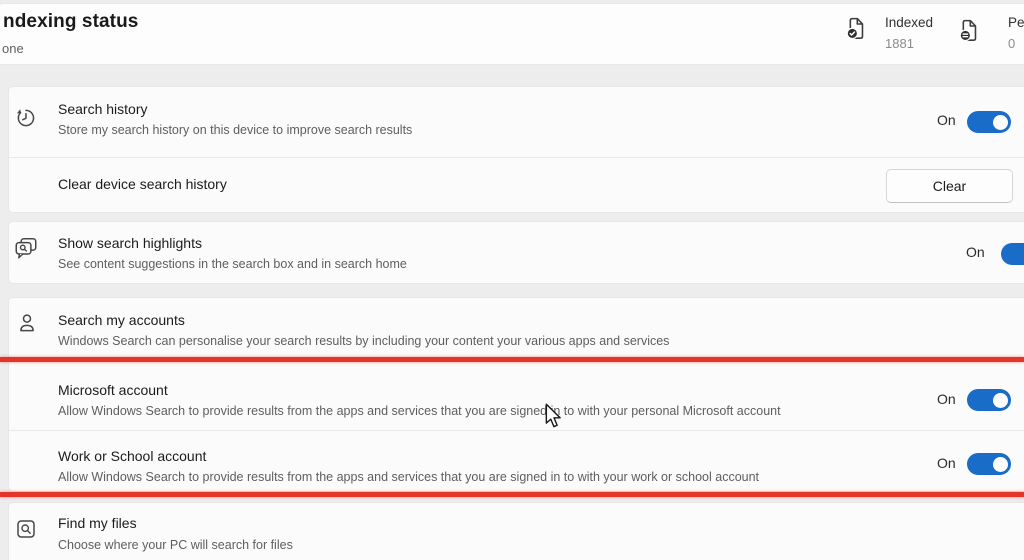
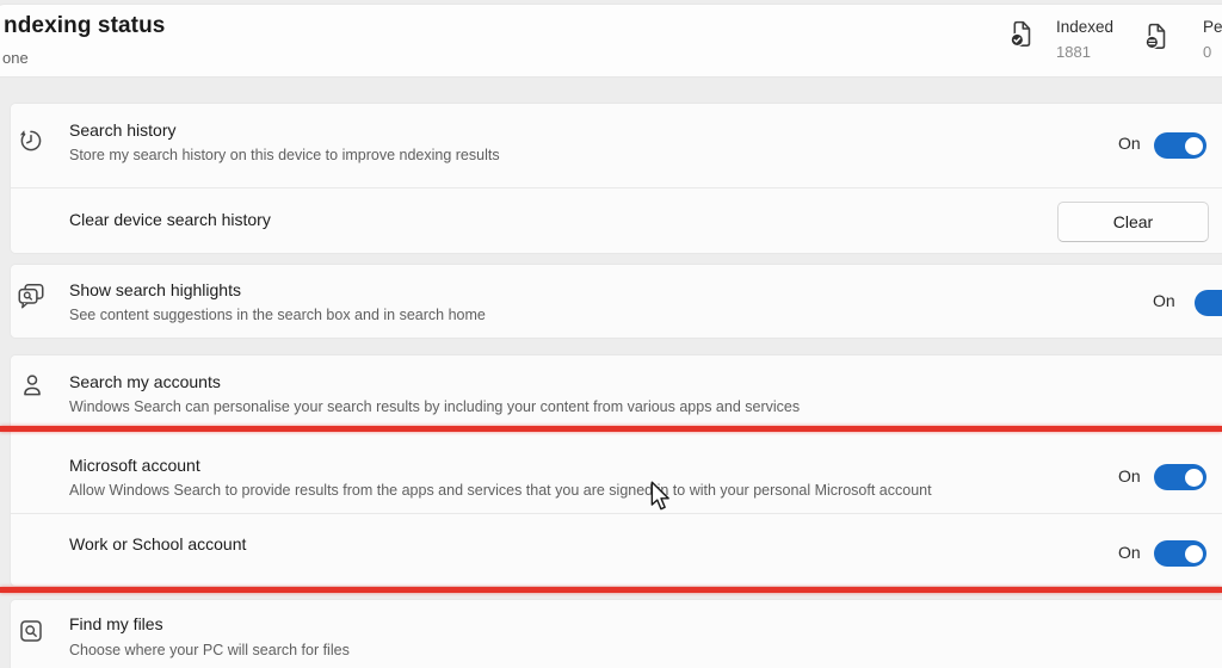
  ndexing status
  one
  Indexed
  1881
  0
  Search history
- Store my search history on this device to improve search results
+ Store my search history on this device to improve ndexing results
  On
  Clear device search history
  Clear
  Show search highlights
  See content suggestions in the search box and in search home
  On
  Search my accounts
- Windows Search can personalise your search results by including your content your various apps and services
+ Windows Search can personalise your search results by including your content from various apps and services
  Microsoft account
  Allow Windows Search to provide results from the apps and services that you are signedn to with your personal Microsoft account
  On
  Work or School account
- Allow Windows Search to provide results from the apps and services that you are signed in to with your work or school account
  On
  Find my files
  Choose where your PC will search for files
